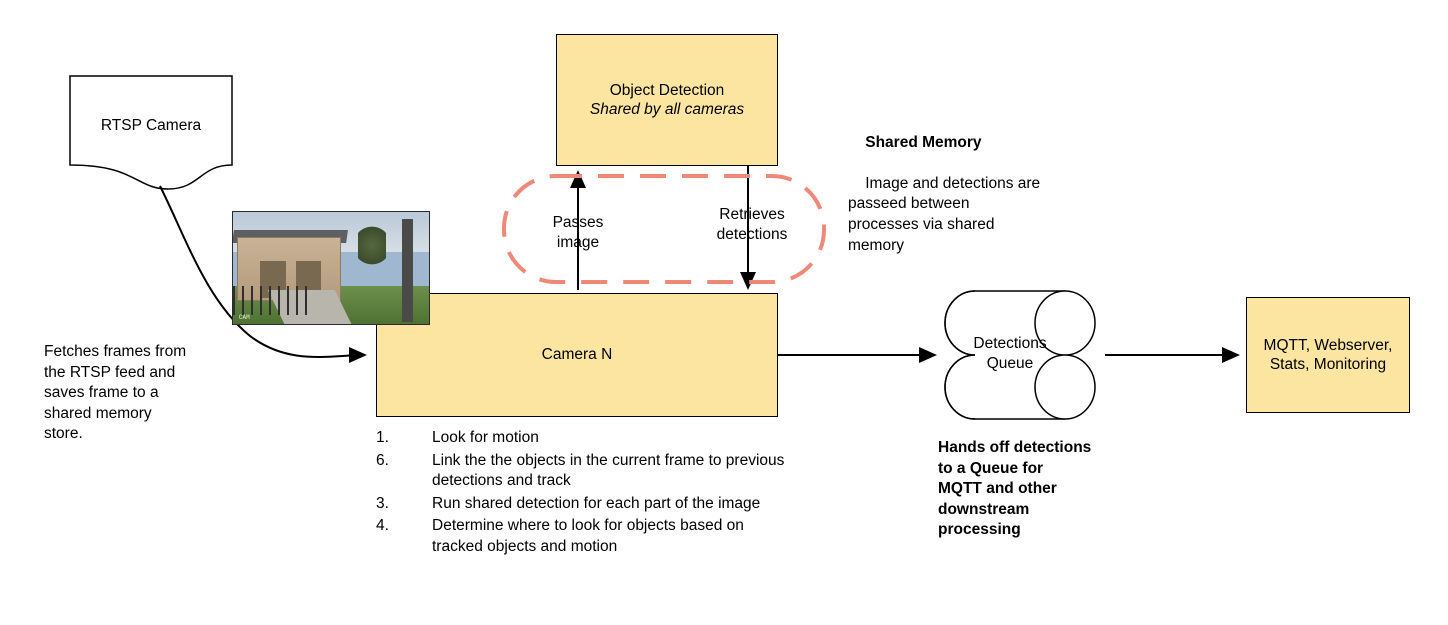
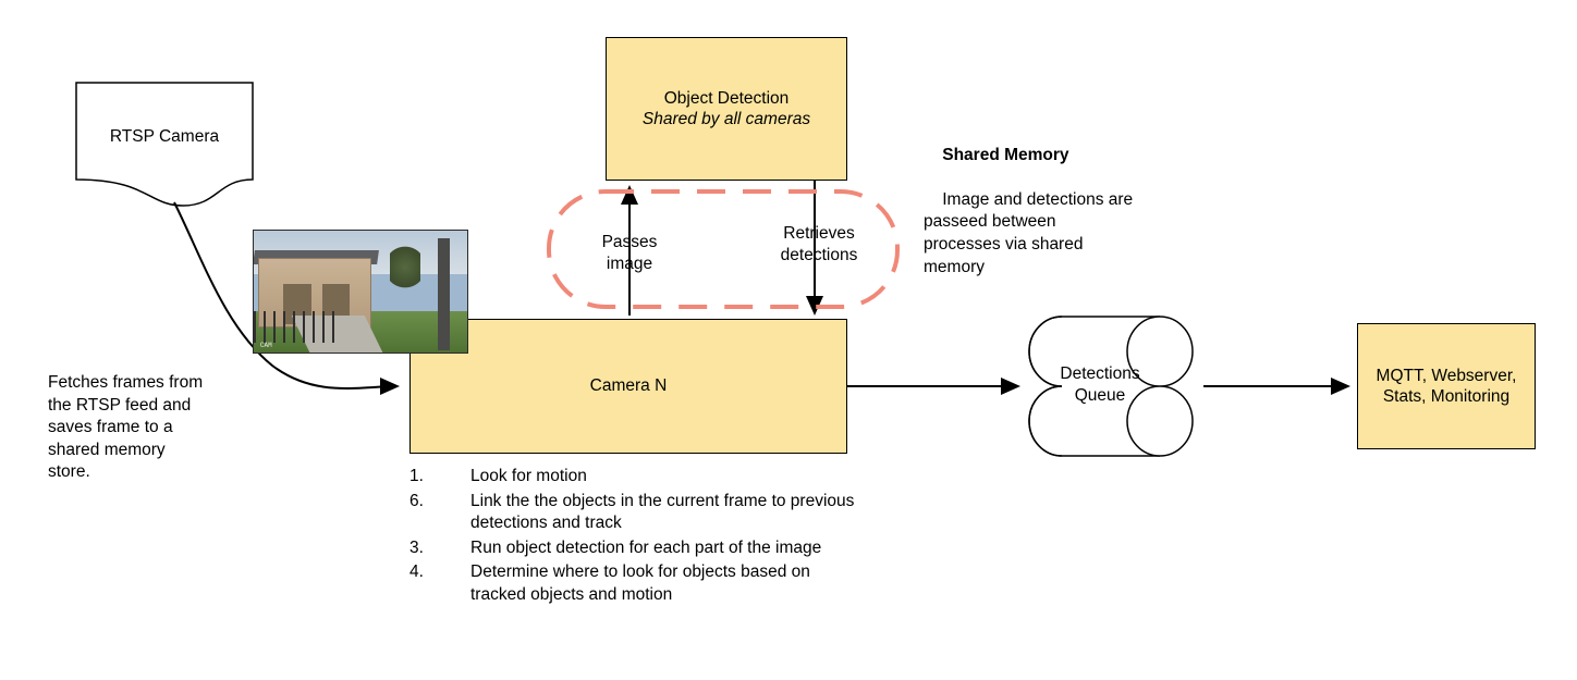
  RTSP Camera
  Object Detection
  Shared by all cameras
  Camera N
  Passes
  image
  Retrieves
  detections
  Shared Memory
  Image and detections are
  passeed between
  processes via shared
  memory
  Fetches frames from
  the RTSP feed and
  saves frame to a
  shared memory
  store.
  1.
  Look for motion
  6.
  Link the the objects in the current frame to previous detections and track
  3.
- Run shared detection for each part of the image
+ Run object detection for each part of the image
  4.
  Determine where to look for objects based on tracked objects and motion
  Detections
  Queue
- Hands off detections
- to a Queue for
- MQTT and other
- downstream
- processing
  MQTT, Webserver,
  Stats, Monitoring
